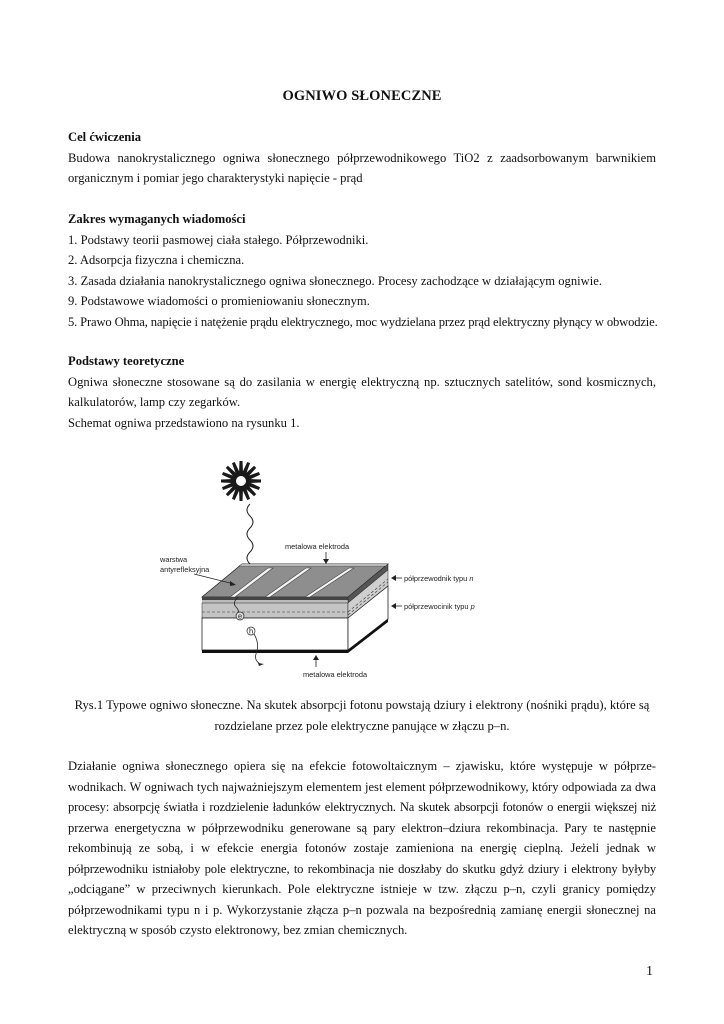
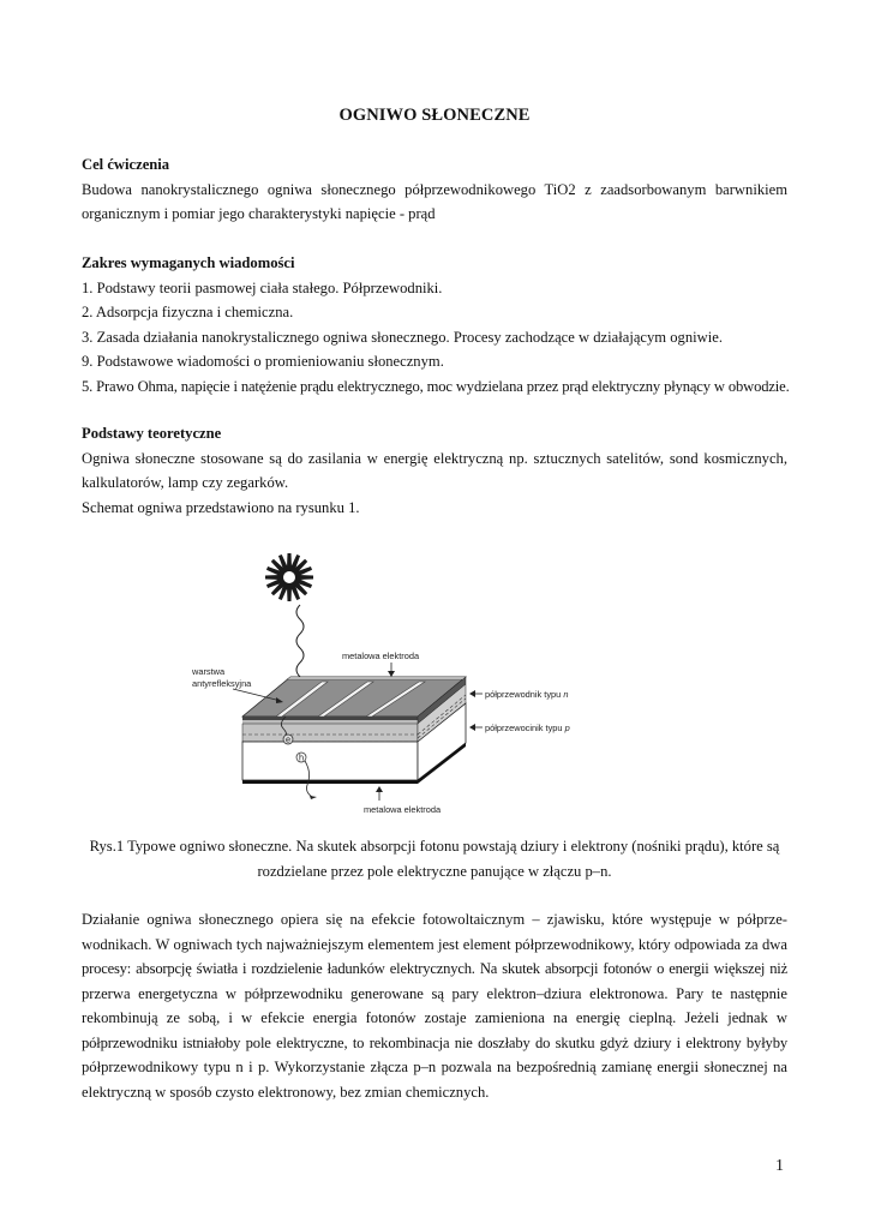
  OGNIWO SŁONECZNE
  Cel ćwiczenia
  Budowa nanokrystalicznego ogniwa słonecznego półprzewodnikowego TiO2 z zaadsorbowanym barwnikiem
  organicznym i pomiar jego charakterystyki napięcie - prąd
  Zakres wymaganych wiadomości
  1. Podstawy teorii pasmowej ciała stałego. Półprzewodniki.
  2. Adsorpcja fizyczna i chemiczna.
  3. Zasada działania nanokrystalicznego ogniwa słonecznego. Procesy zachodzące w działającym ogniwie.
  9. Podstawowe wiadomości o promieniowaniu słonecznym.
  5. Prawo Ohma, napięcie i natężenie prądu elektrycznego, moc wydzielana przez prąd elektryczny płynący w obwodzie.
  Podstawy teoretyczne
  Ogniwa słoneczne stosowane są do zasilania w energię elektryczną np. sztucznych satelitów, sond kosmicznych,
  kalkulatorów, lamp czy zegarków.
  Schemat ogniwa przedstawiono na rysunku 1.
  e
  h
  metalowa elektroda
  warstwa
  antyrefleksyjna
  półprzewodnik typu n
  półprzewocinik typu p
  metalowa elektroda
  Rys.1 Typowe ogniwo słoneczne. Na skutek absorpcji fotonu powstają dziury i elektrony (nośniki prądu), które są
  rozdzielane przez pole elektryczne panujące w złączu p–n.
  Działanie ogniwa słonecznego opiera się na efekcie fotowoltaicznym – zjawisku, które występuje w półprze-
  wodnikach. W ogniwach tych najważniejszym elementem jest element półprzewodnikowy, który odpowiada za dwa
  procesy: absorpcję światła i rozdzielenie ładunków elektrycznych. Na skutek absorpcji fotonów o energii większej niż
- przerwa energetyczna w półprzewodniku generowane są pary elektron–dziura rekombinacja. Pary te następnie
+ przerwa energetyczna w półprzewodniku generowane są pary elektron–dziura elektronowa. Pary te następnie
  rekombinują ze sobą, i w efekcie energia fotonów zostaje zamieniona na energię cieplną. Jeżeli jednak w
  półprzewodniku istniałoby pole elektryczne, to rekombinacja nie doszłaby do skutku gdyż dziury i elektrony byłyby
- „odciągane” w przeciwnych kierunkach. Pole elektryczne istnieje w tzw. złączu p–n, czyli granicy pomiędzy
- półprzewodnikami typu n i p. Wykorzystanie złącza p–n pozwala na bezpośrednią zamianę energii słonecznej na
+ półprzewodnikowy typu n i p. Wykorzystanie złącza p–n pozwala na bezpośrednią zamianę energii słonecznej na
  elektryczną w sposób czysto elektronowy, bez zmian chemicznych.
  1
